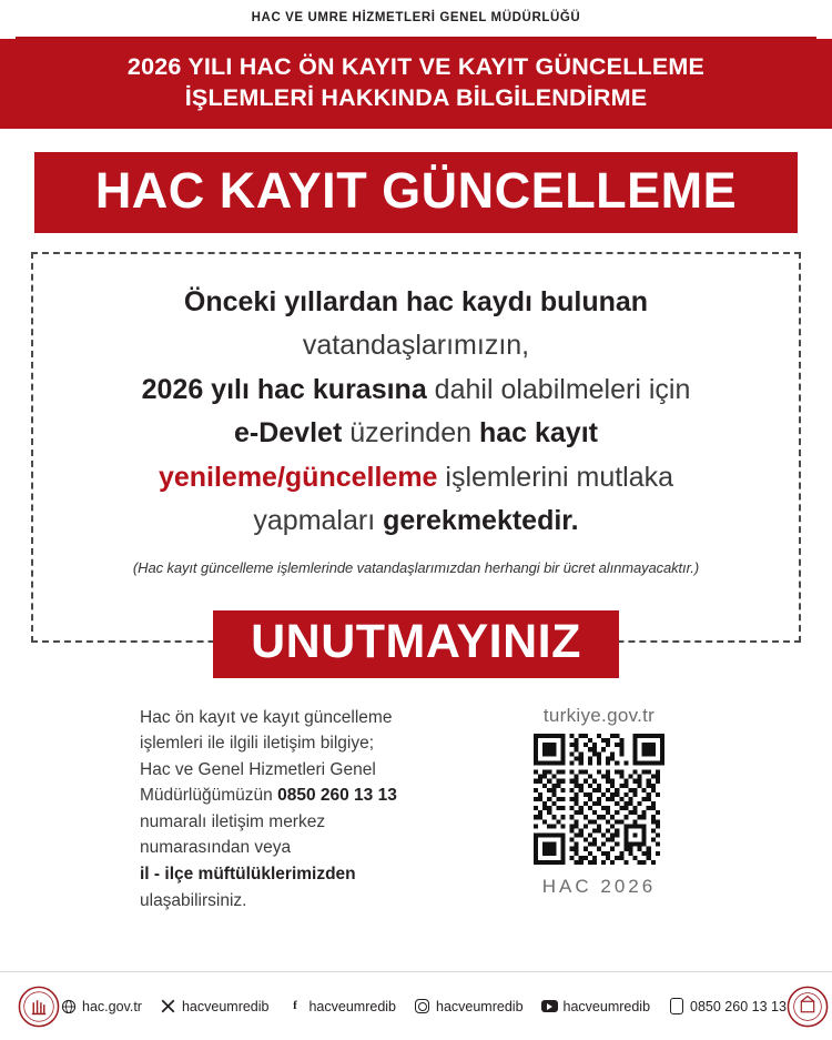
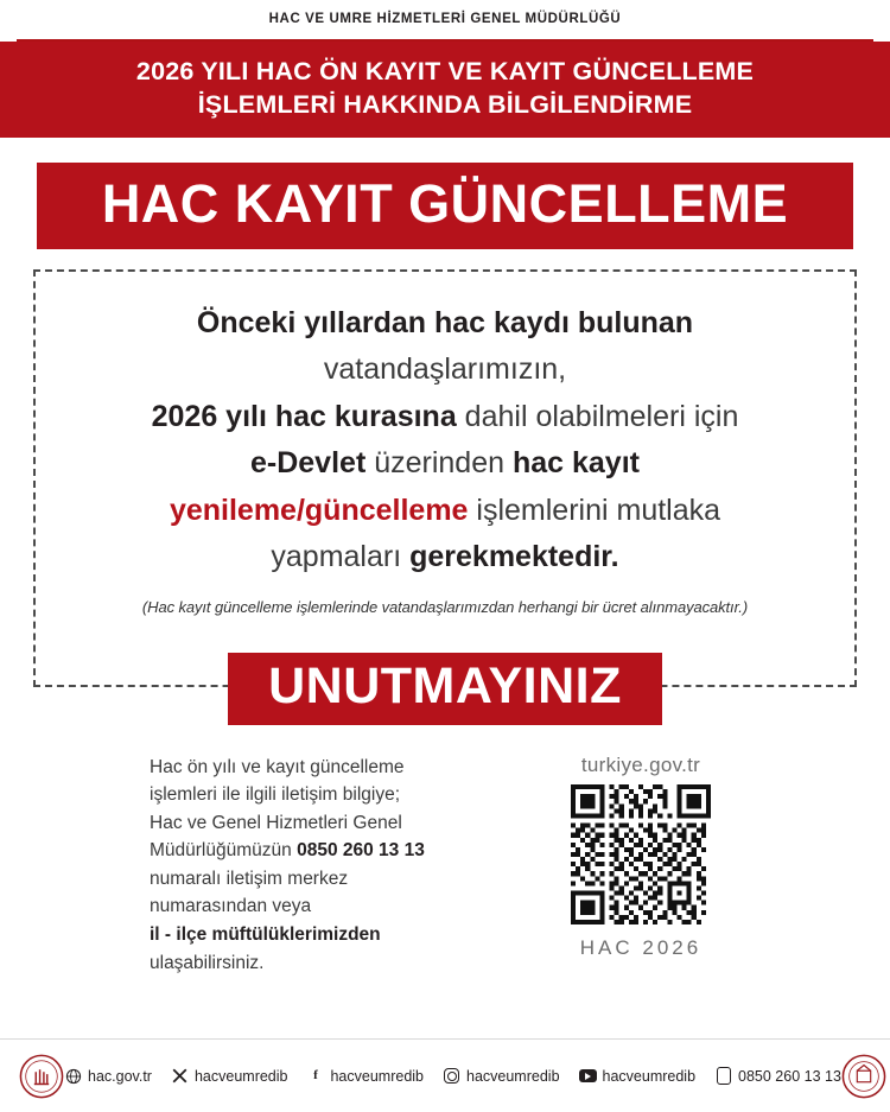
  HAC VE UMRE HİZMETLERİ GENEL MÜDÜRLÜĞÜ
  2026 YILI HAC ÖN KAYIT VE KAYIT GÜNCELLEME
  İŞLEMLERİ HAKKINDA BİLGİLENDİRME
  HAC KAYIT GÜNCELLEME
  Önceki yıllardan hac kaydı bulunan
  vatandaşlarımızın,
  2026 yılı hac kurasına dahil olabilmeleri için
  e-Devlet üzerinden hac kayıt
  yenileme/güncelleme işlemlerini mutlaka
  yapmaları gerekmektedir.
  (Hac kayıt güncelleme işlemlerinde vatandaşlarımızdan herhangi bir ücret alınmayacaktır.)
  UNUTMAYINIZ
- Hac ön kayıt ve kayıt güncelleme
+ Hac ön yılı ve kayıt güncelleme
  işlemleri ile ilgili iletişim bilgiye;
  Hac ve Genel Hizmetleri Genel
  Müdürlüğümüzün 0850 260 13 13
  numaralı iletişim merkez
  numarasından veya
  il - ilçe müftülüklerimizden
  ulaşabilirsiniz.
  turkiye.gov.tr
  HAC 2026
  hac.gov.tr
  hacveumredib
  f
  hacveumredib
  hacveumredib
  hacveumredib
  0850 260 13 13
